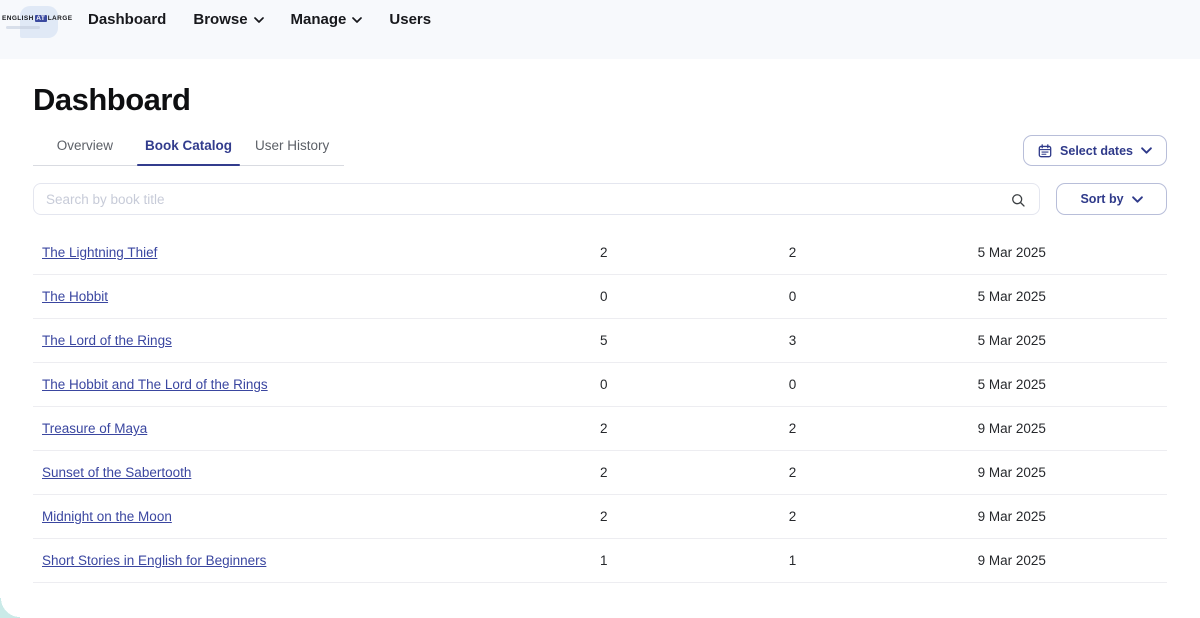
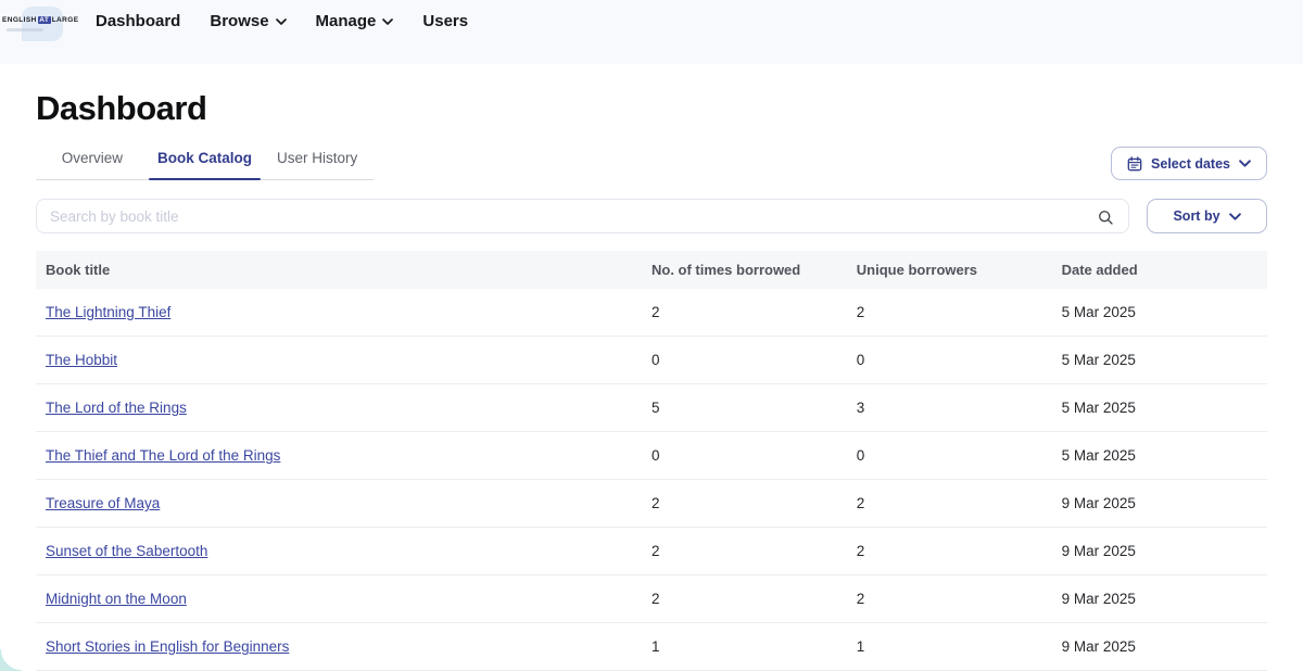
  Dashboard
  Browse
  Manage
  Users
  Dashboard
  Overview
  Book Catalog
  User History
  Select dates
  Search by book title
  Sort by
+ Book title
+ No. of times borrowed
+ Unique borrowers
+ Date added
  The Lightning Thief
  2
  2
  5 Mar 2025
  The Hobbit
  0
  0
  5 Mar 2025
  The Lord of the Rings
  5
  3
  5 Mar 2025
- The Hobbit and The Lord of the Rings
+ The Thief and The Lord of the Rings
  0
  0
  5 Mar 2025
  Treasure of Maya
  2
  2
  9 Mar 2025
  Sunset of the Sabertooth
  2
  2
  9 Mar 2025
  Midnight on the Moon
  2
  2
  9 Mar 2025
  Short Stories in English for Beginners
  1
  1
  9 Mar 2025
